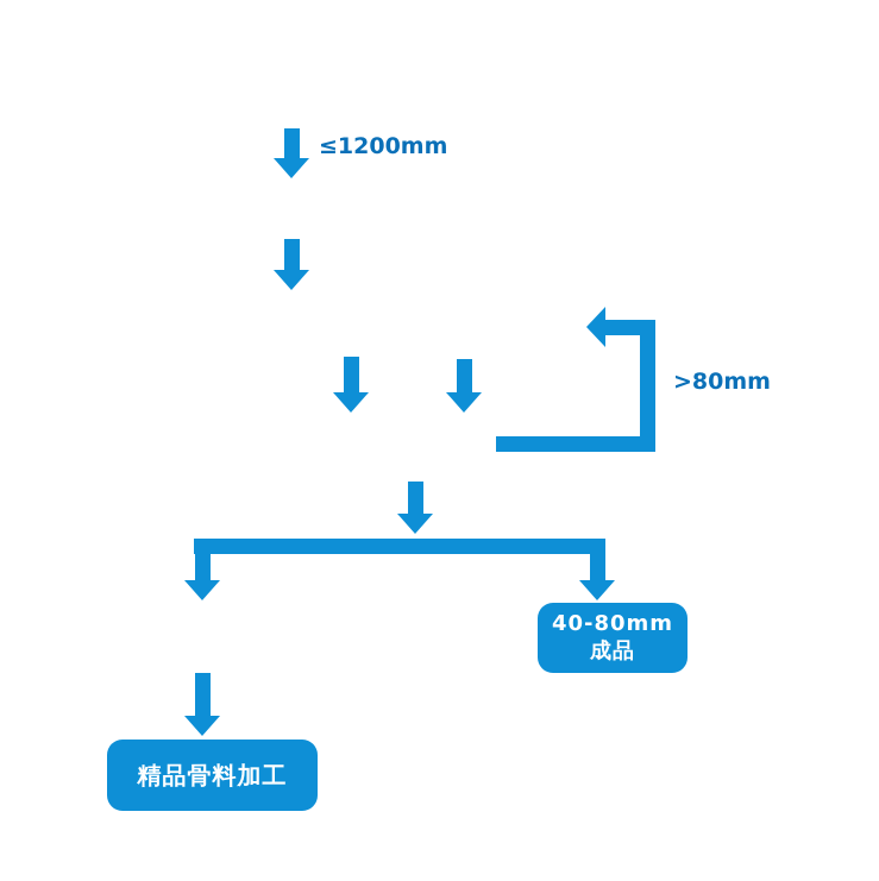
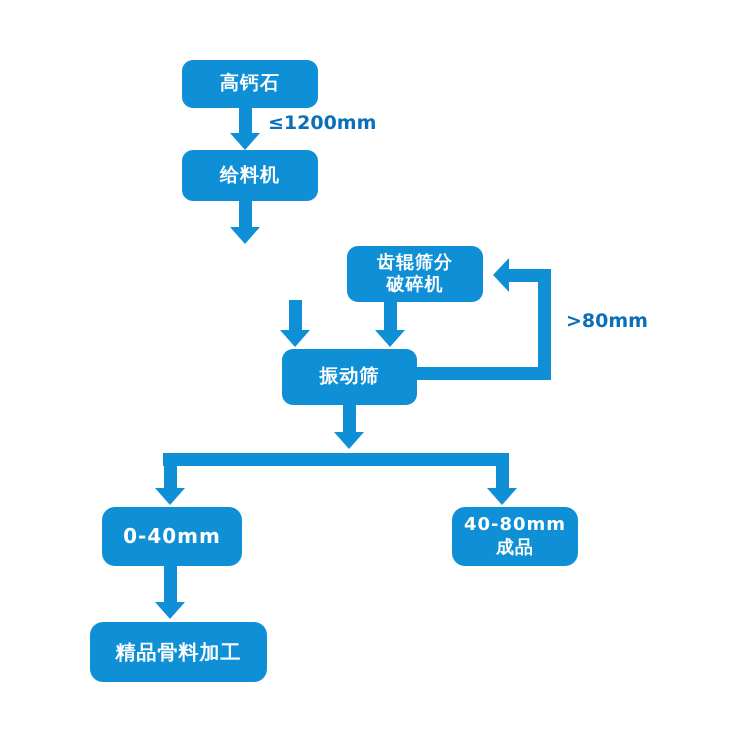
+ 高钙石
+ 给料机
+ 齿辊筛分
+ 破碎机
+ 振动筛
+ 0-40mm
  40-80mm
  成品
  精品骨料加工
  ≤1200mm
  >80mm
